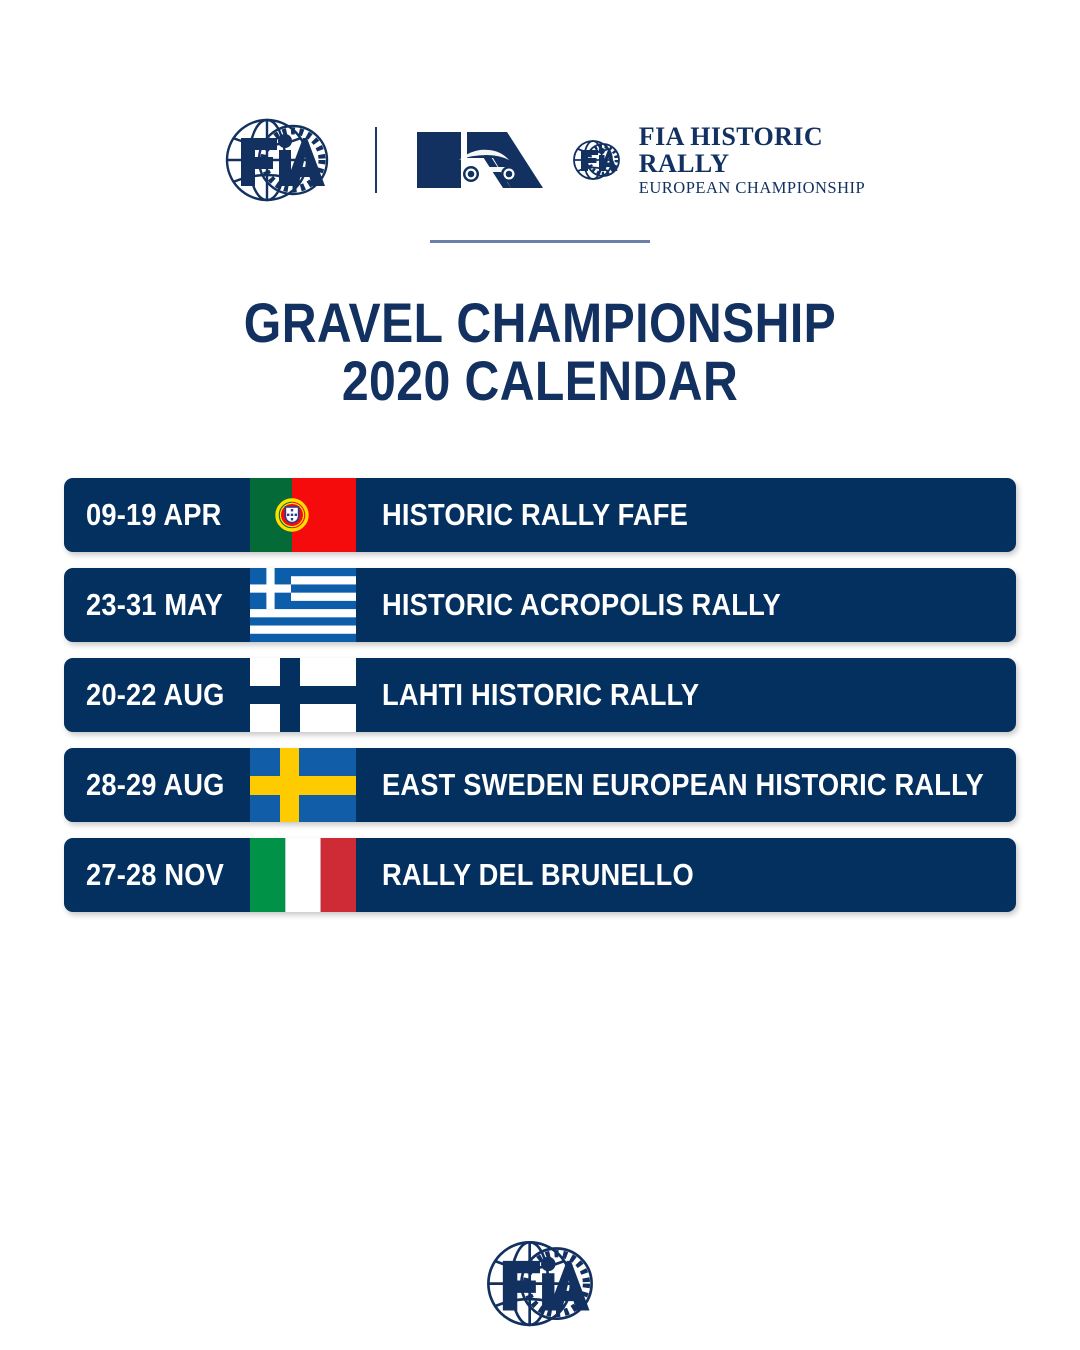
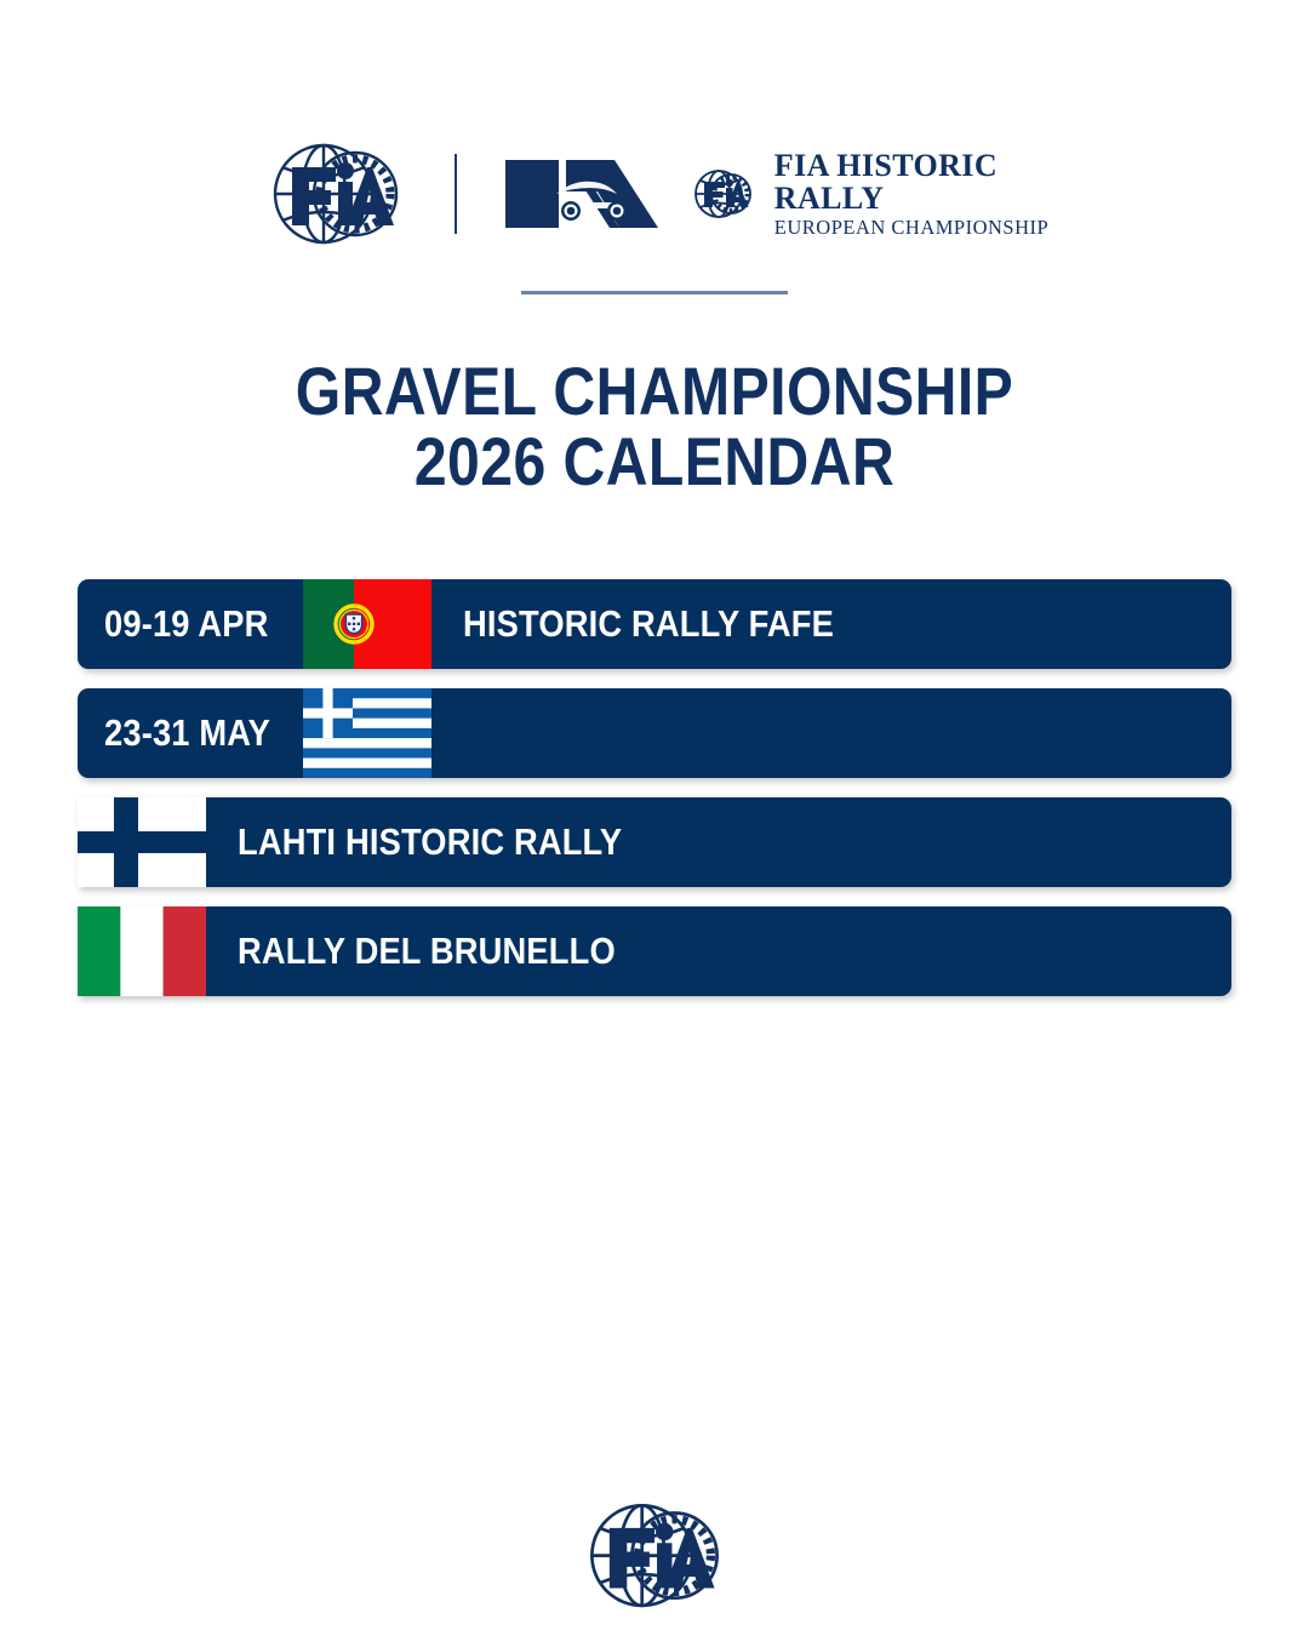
  FIA HISTORIC
  RALLY
  EUROPEAN CHAMPIONSHIP
  GRAVEL CHAMPIONSHIP
- 2020 CALENDAR
+ 2026 CALENDAR
  09-19 APR
  HISTORIC RALLY FAFE
  23-31 MAY
- HISTORIC ACROPOLIS RALLY
- 20-22 AUG
  LAHTI HISTORIC RALLY
- 28-29 AUG
- EAST SWEDEN EUROPEAN HISTORIC RALLY
- 27-28 NOV
  RALLY DEL BRUNELLO
